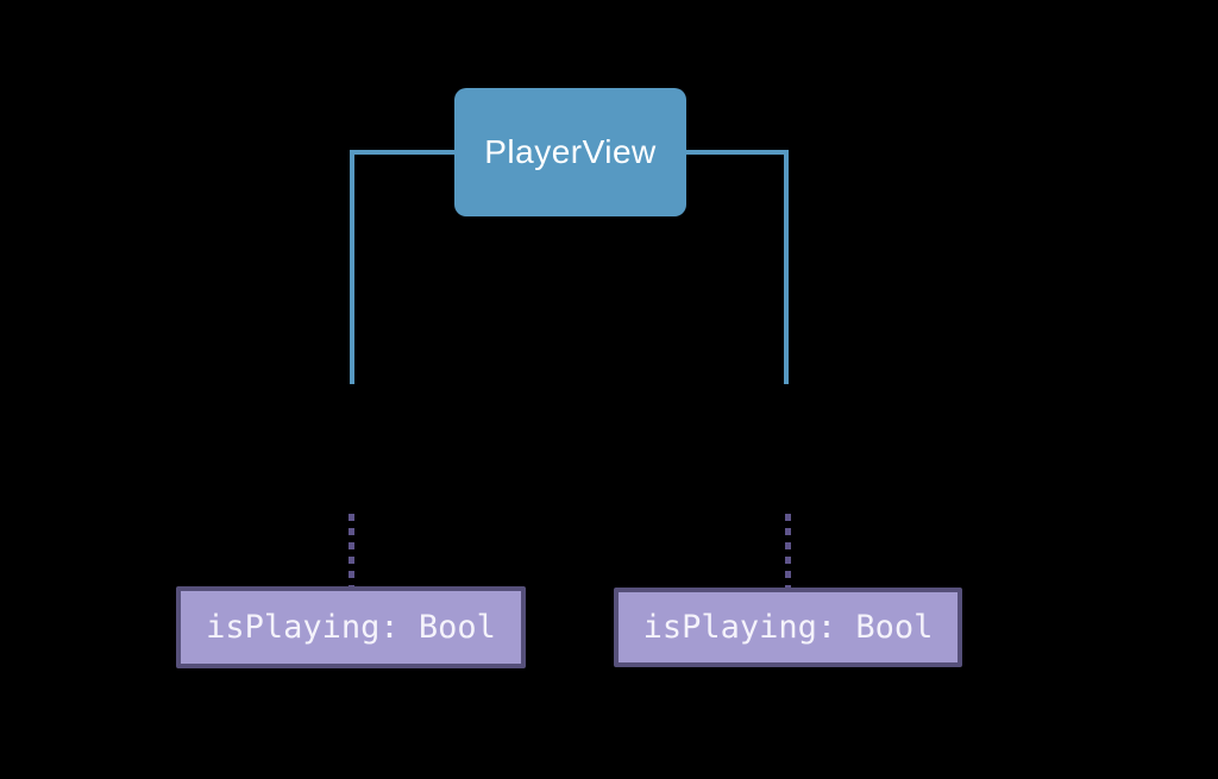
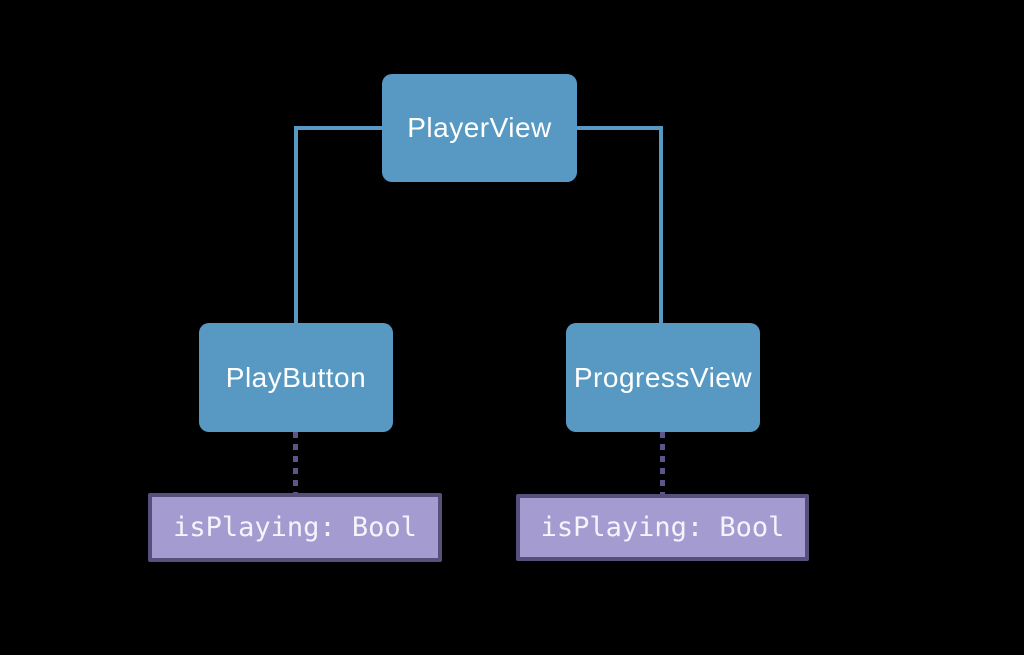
  PlayerView
+ PlayButton
+ ProgressView
  isPlaying: Bool
  isPlaying: Bool
